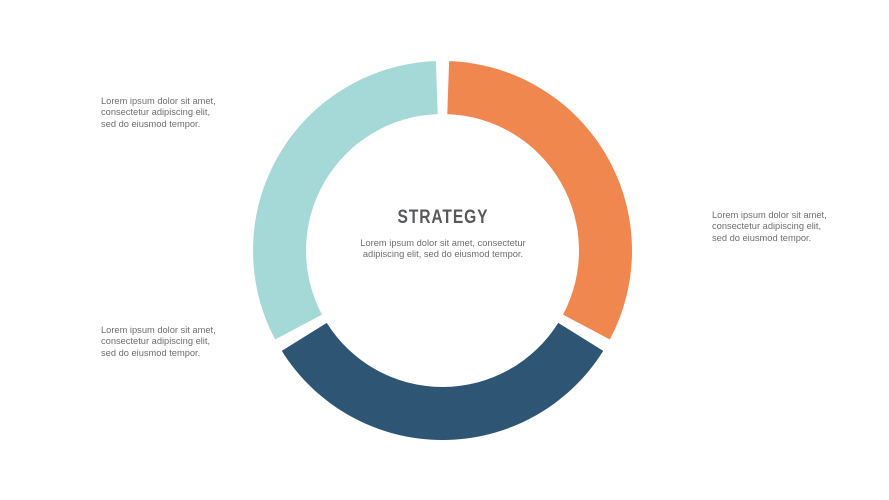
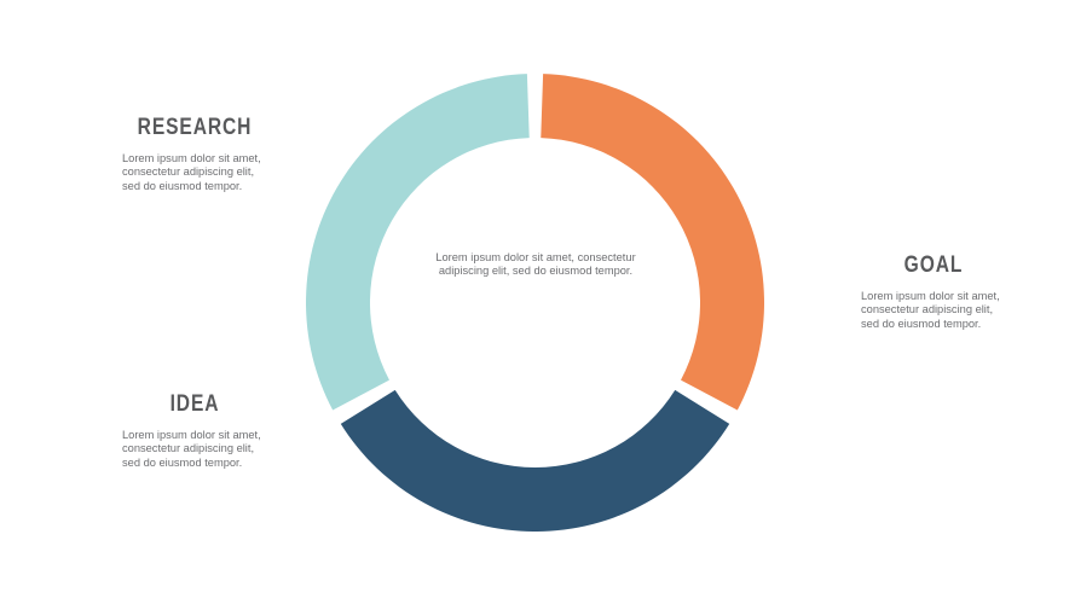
- STRATEGY
  Lorem ipsum dolor sit amet, consectetur adipiscing elit, sed do eiusmod tempor.
+ RESEARCH
  Lorem ipsum dolor sit amet, consectetur adipiscing elit, sed do eiusmod tempor.
+ IDEA
  Lorem ipsum dolor sit amet, consectetur adipiscing elit, sed do eiusmod tempor.
+ GOAL
  Lorem ipsum dolor sit amet, consectetur adipiscing elit, sed do eiusmod tempor.
